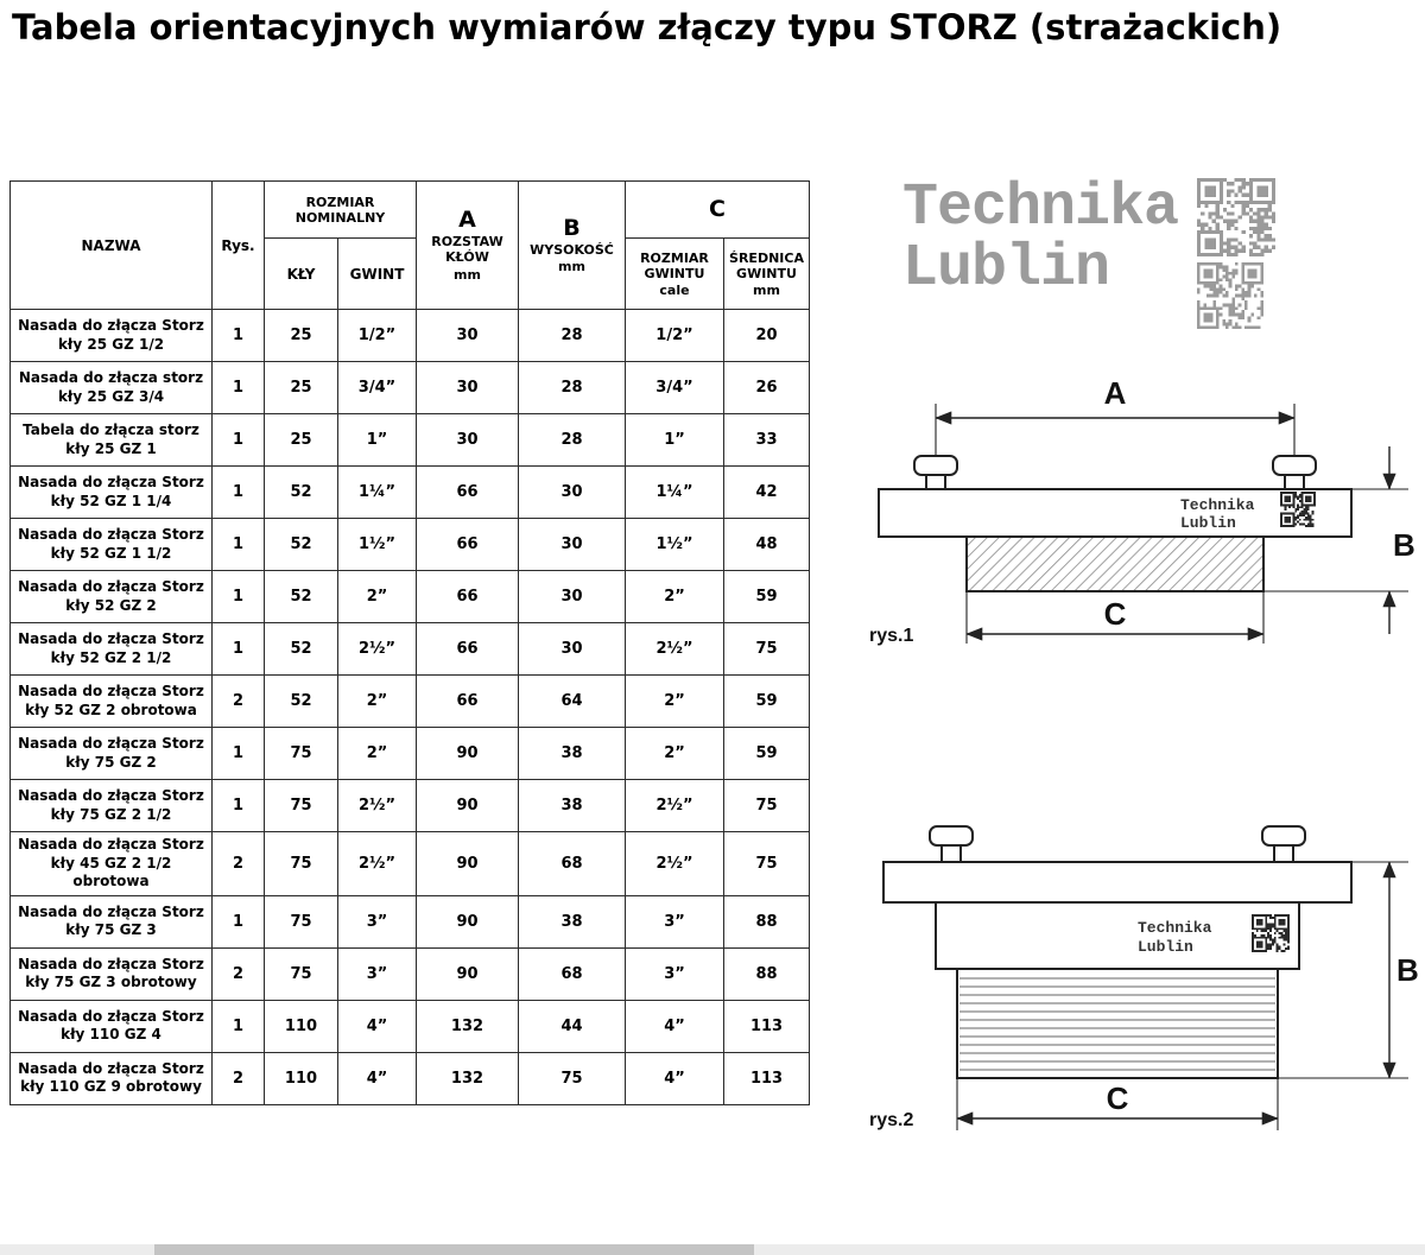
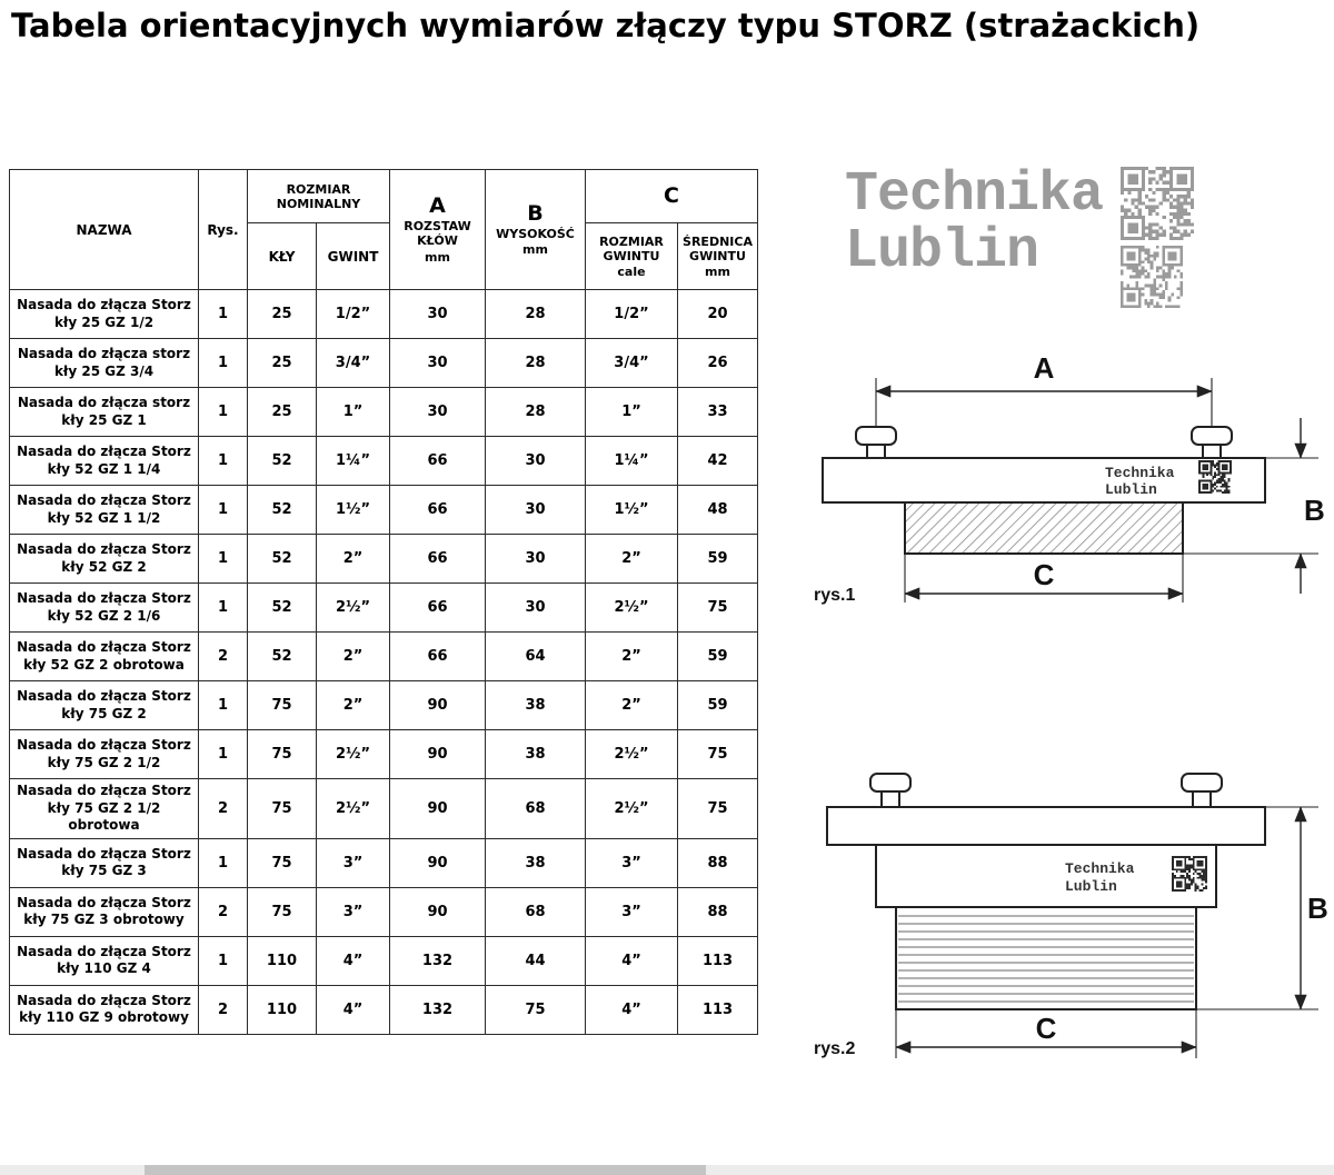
  Tabela orientacyjnych wymiarów złączy typu STORZ (strażackich)
  NAZWA	Rys.	ROZMIAR NOMINALNY	A ROZSTAW KŁÓW mm	B WYSOKOŚĆ mm	C
  KŁY	GWINT	ROZMIAR GWINTU cale	ŚREDNICA GWINTU mm
  Nasada do złącza Storz kły 25 GZ 1/2	1	25	1/2”	30	28	1/2”	20
  Nasada do złącza storz kły 25 GZ 3/4	1	25	3/4”	30	28	3/4”	26
- Tabela do złącza storz kły 25 GZ 1	1	25	1”	30	28	1”	33
+ Nasada do złącza storz kły 25 GZ 1	1	25	1”	30	28	1”	33
  Nasada do złącza Storz kły 52 GZ 1 1/4	1	52	1¼”	66	30	1¼”	42
  Nasada do złącza Storz kły 52 GZ 1 1/2	1	52	1½”	66	30	1½”	48
  Nasada do złącza Storz kły 52 GZ 2	1	52	2”	66	30	2”	59
- Nasada do złącza Storz kły 52 GZ 2 1/2	1	52	2½”	66	30	2½”	75
+ Nasada do złącza Storz kły 52 GZ 2 1/6	1	52	2½”	66	30	2½”	75
  Nasada do złącza Storz kły 52 GZ 2 obrotowa	2	52	2”	66	64	2”	59
  Nasada do złącza Storz kły 75 GZ 2	1	75	2”	90	38	2”	59
  Nasada do złącza Storz kły 75 GZ 2 1/2	1	75	2½”	90	38	2½”	75
- Nasada do złącza Storz kły 45 GZ 2 1/2 obrotowa	2	75	2½”	90	68	2½”	75
+ Nasada do złącza Storz kły 75 GZ 2 1/2 obrotowa	2	75	2½”	90	68	2½”	75
  Nasada do złącza Storz kły 75 GZ 3	1	75	3”	90	38	3”	88
  Nasada do złącza Storz kły 75 GZ 3 obrotowy	2	75	3”	90	68	3”	88
  Nasada do złącza Storz kły 110 GZ 4	1	110	4”	132	44	4”	113
  Nasada do złącza Storz kły 110 GZ 9 obrotowy	2	110	4”	132	75	4”	113
  Technika
  Lublin
  Technika
  Lublin
  A
  B
  C
  rys.1
  Technika
  Lublin
  B
  C
  rys.2
